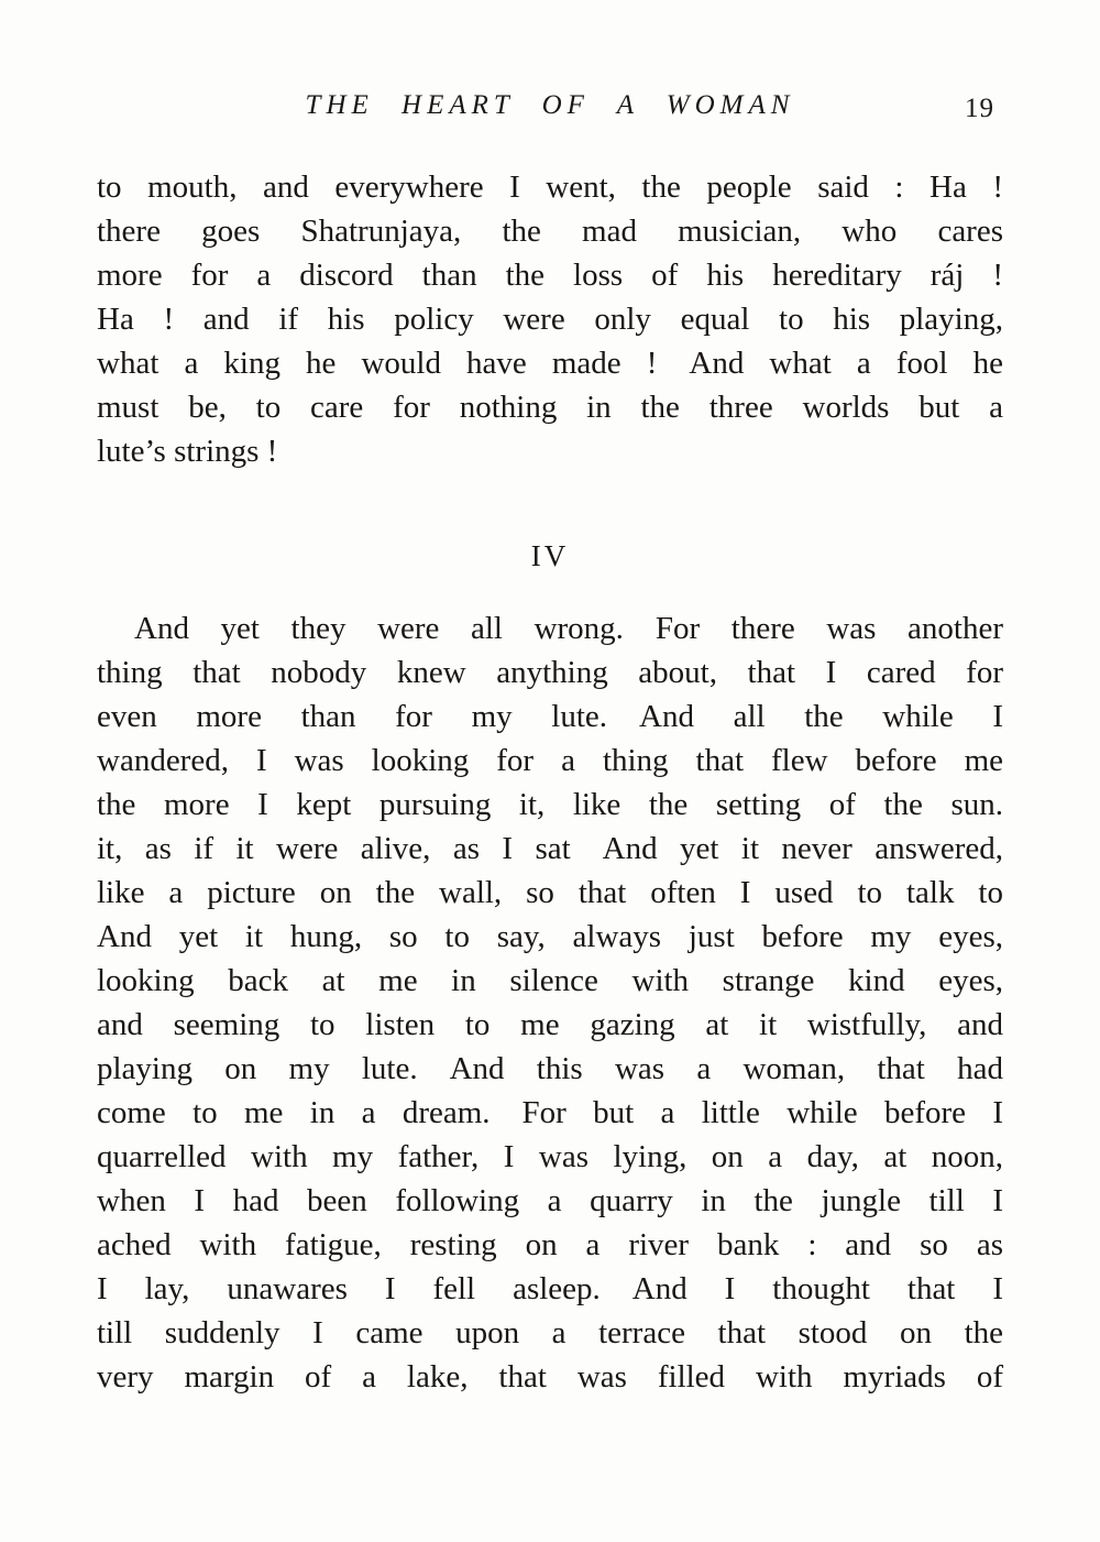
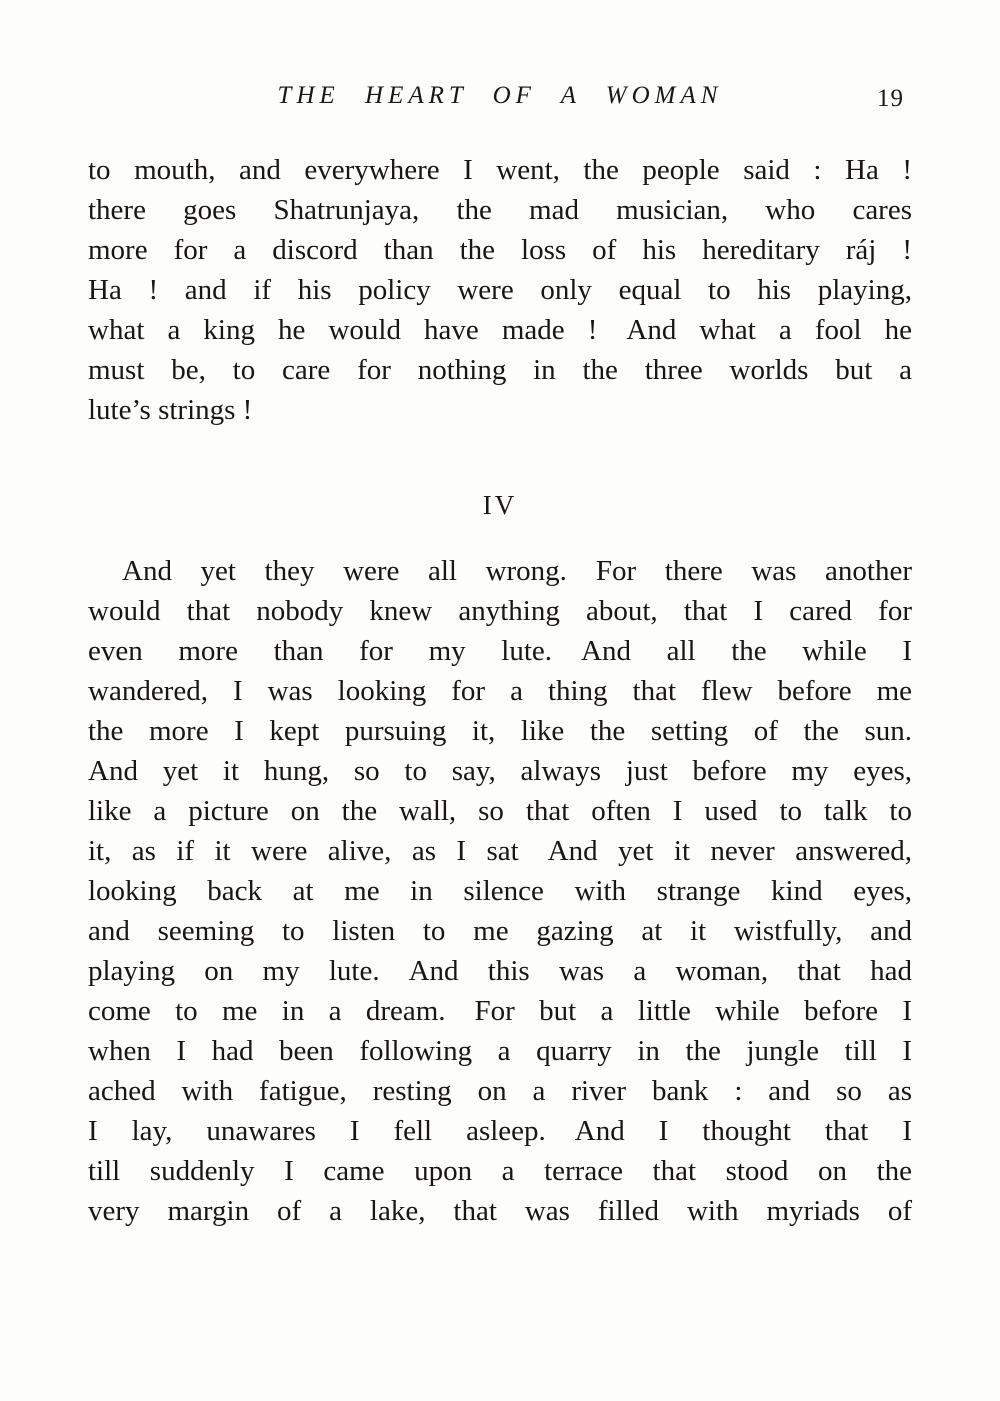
  THE HEART OF A WOMAN
  19
  to mouth, and everywhere I went, the people said : Ha !
  there goes Shatrunjaya, the mad musician, who cares
  more for a discord than the loss of his hereditary ráj !
  Ha ! and if his policy were only equal to his playing,
  what a king he would have made ! And what a fool he
  must be, to care for nothing in the three worlds but a
  lute’s strings !
  IV
  And yet they were all wrong. For there was another
- thing that nobody knew anything about, that I cared for
+ would that nobody knew anything about, that I cared for
  even more than for my lute. And all the while I
  wandered, I was looking for a thing that flew before me
  the more I kept pursuing it, like the setting of the sun.
- it, as if it were alive, as I sat And yet it never answered,
+ And yet it hung, so to say, always just before my eyes,
  like a picture on the wall, so that often I used to talk to
- And yet it hung, so to say, always just before my eyes,
+ it, as if it were alive, as I sat And yet it never answered,
  looking back at me in silence with strange kind eyes,
  and seeming to listen to me gazing at it wistfully, and
  playing on my lute. And this was a woman, that had
  come to me in a dream. For but a little while before I
- quarrelled with my father, I was lying, on a day, at noon,
  when I had been following a quarry in the jungle till I
  ached with fatigue, resting on a river bank : and so as
  I lay, unawares I fell asleep. And I thought that I
  till suddenly I came upon a terrace that stood on the
  very margin of a lake, that was filled with myriads of
